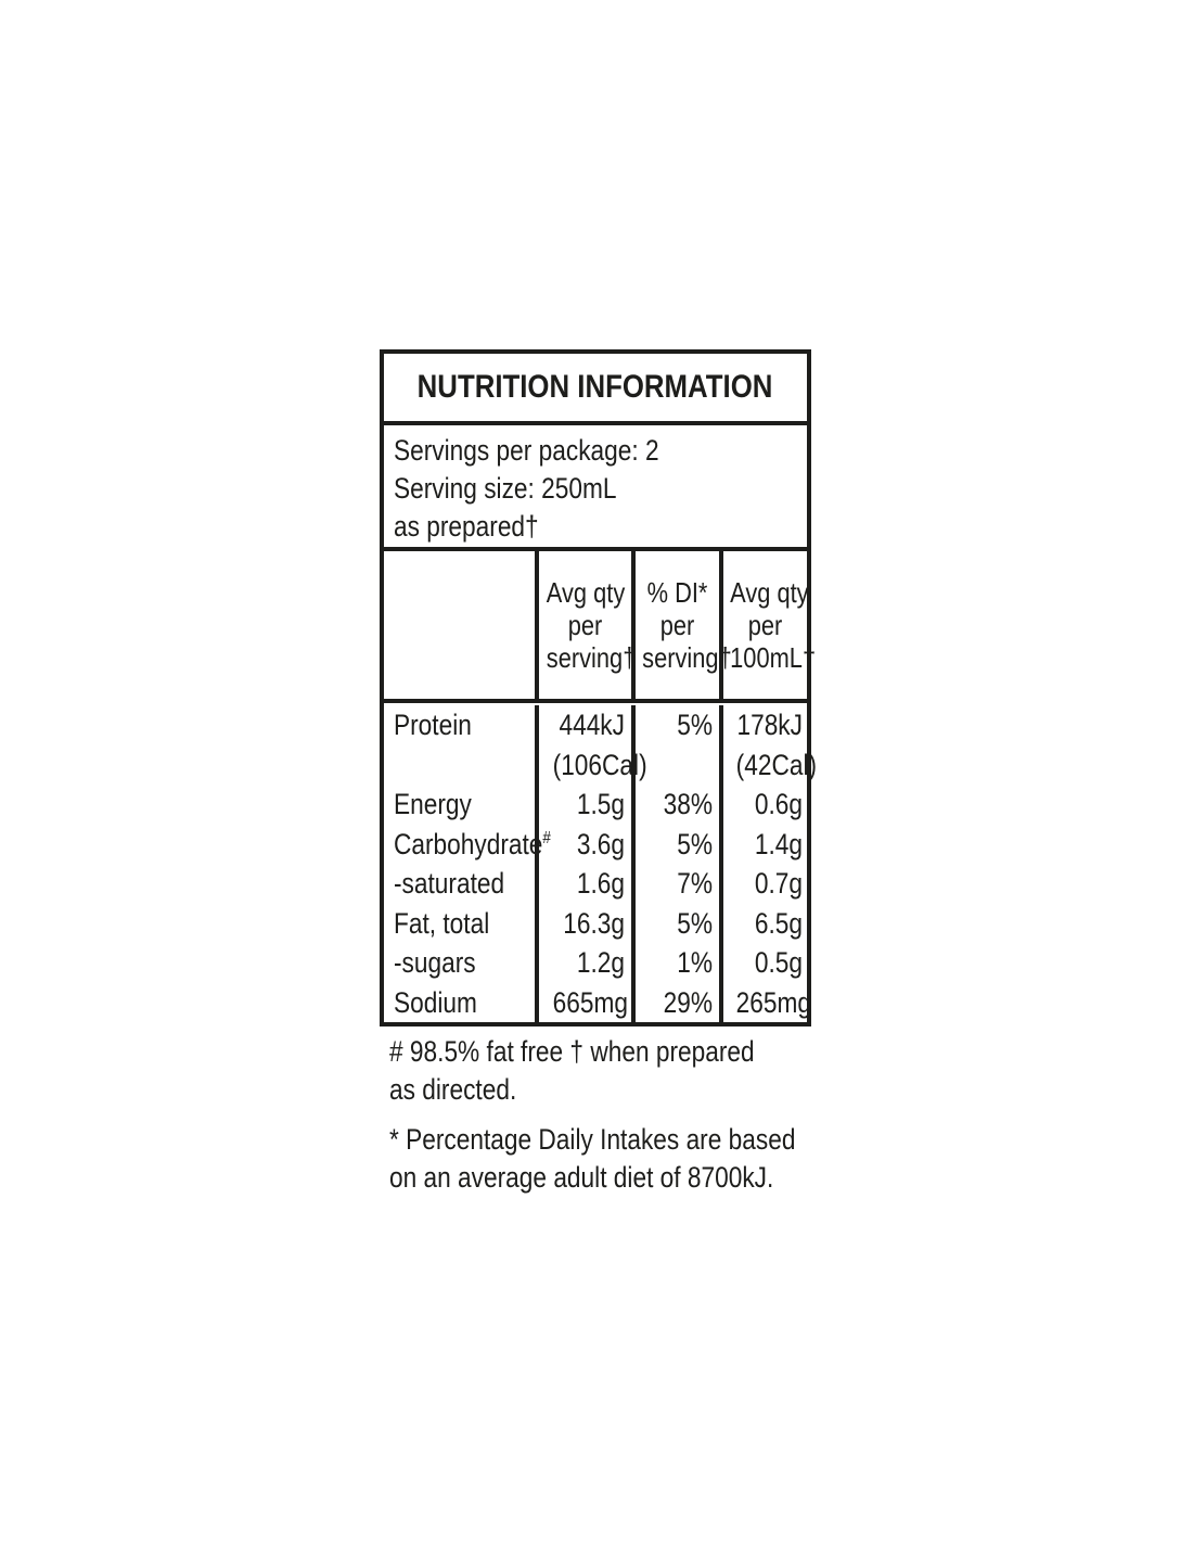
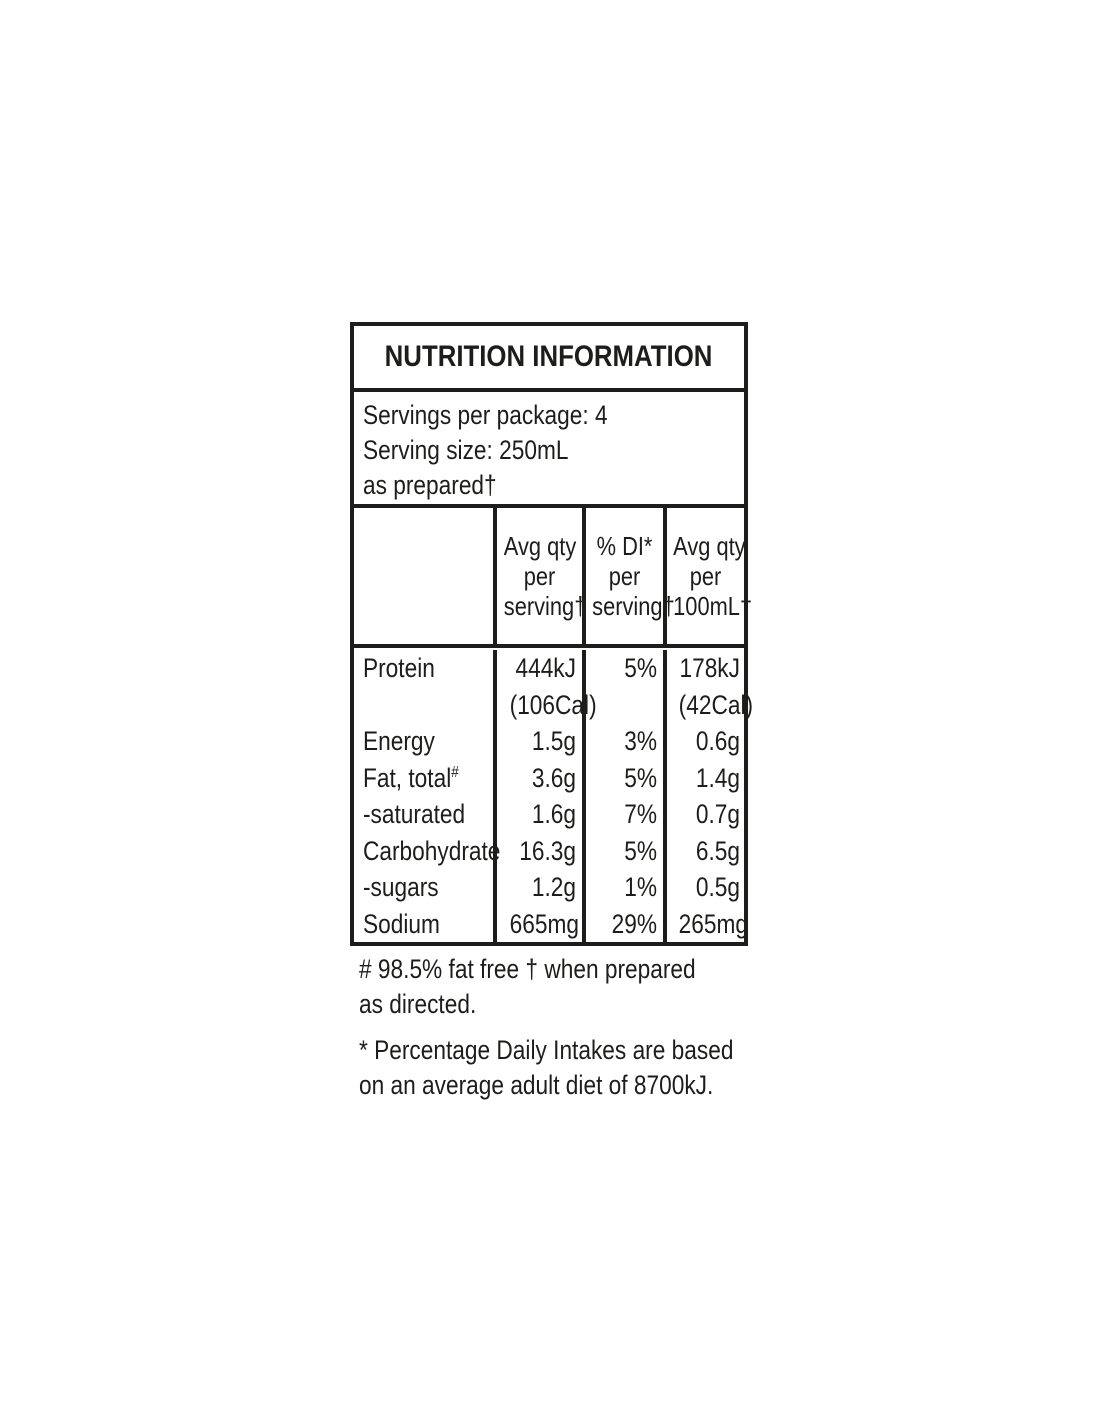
  NUTRITION INFORMATION
- Servings per package: 2
+ Servings per package: 4
  Serving size: 250mL
  as prepared†
  Avg qty
  per
  serving†
  % DI*
  per
  serving†
  Avg qty
  per
  100mL†
  Protein
  444kJ
  5%
  178kJ
  (106Cal)
  (42Cal)
  Energy
  1.5g
- 38%
+ 3%
  0.6g
- Carbohydrate#
+ Fat, total#
  3.6g
  5%
  1.4g
  -saturated
  1.6g
  7%
  0.7g
- Fat, total
+ Carbohydrate
  16.3g
  5%
  6.5g
  -sugars
  1.2g
  1%
  0.5g
  Sodium
  665mg
  29%
  265mg
  # 98.5% fat free † when prepared
  as directed.
  * Percentage Daily Intakes are based
  on an average adult diet of 8700kJ.
